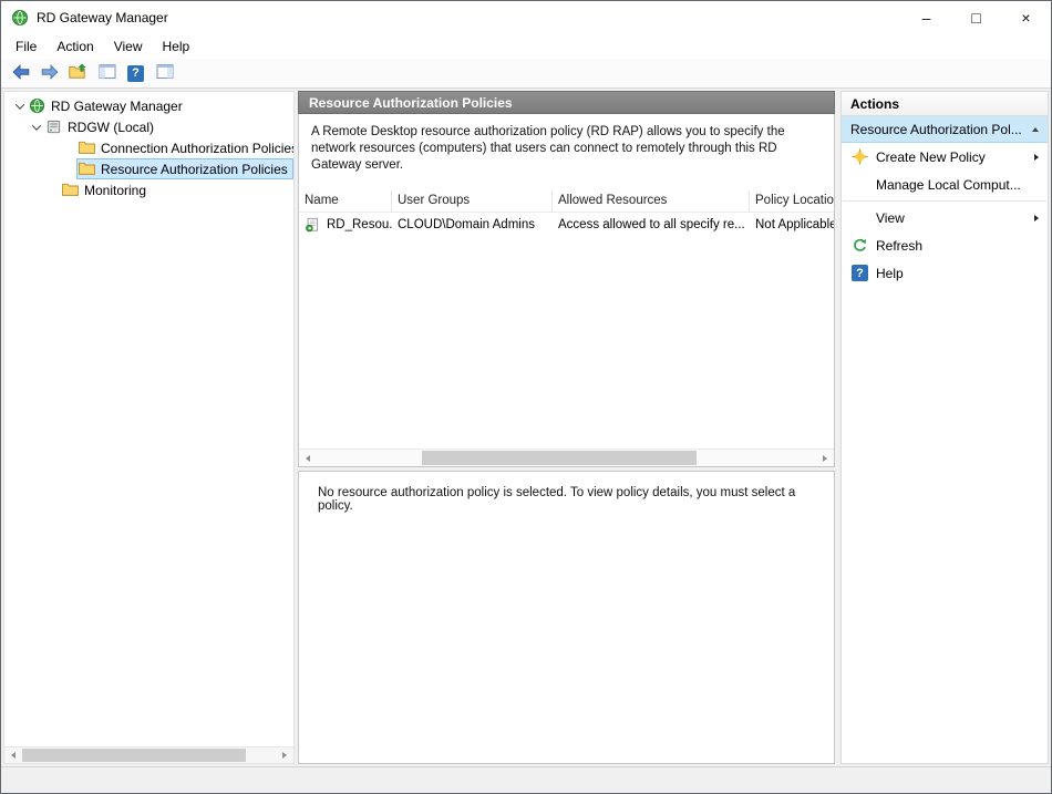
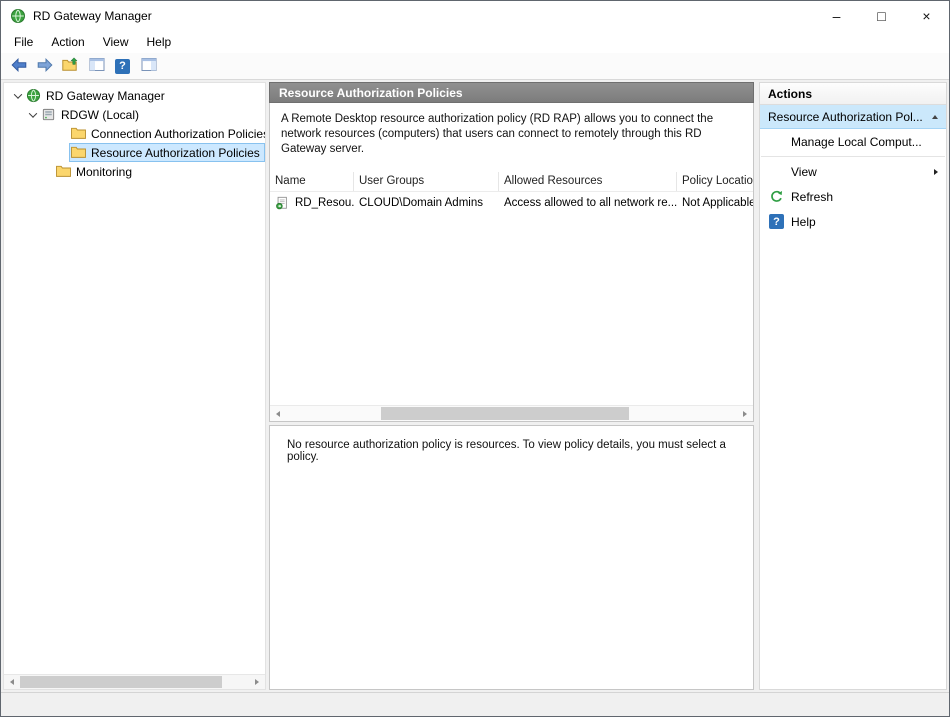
  RD Gateway Manager
  –
  □
  ×
  File
  Action
  View
  Help
  ?
  RD Gateway Manager
  RDGW (Local)
  Connection Authorization Policie
  Resource Authorization Policies
  Monitoring
  Resource Authorization Policies
- A Remote Desktop resource authorization policy (RD RAP) allows you to specify the network resources (computers) that users can connect to remotely through this RD Gateway server.
+ A Remote Desktop resource authorization policy (RD RAP) allows you to connect the network resources (computers) that users can connect to remotely through this RD Gateway server.
  Name
  User Groups
  Allowed Resources
  Policy Locatio
  RD_Resou.
  CLOUD\Domain Admins
- Access allowed to all specify re...
+ Access allowed to all network re...
  Not Applicable
- No resource authorization policy is selected. To view policy details, you must select a policy.
+ No resource authorization policy is resources. To view policy details, you must select a policy.
  Actions
  Resource Authorization Pol...
- Create New Policy
  Manage Local Comput...
  View
  Refresh
  ?
  Help
